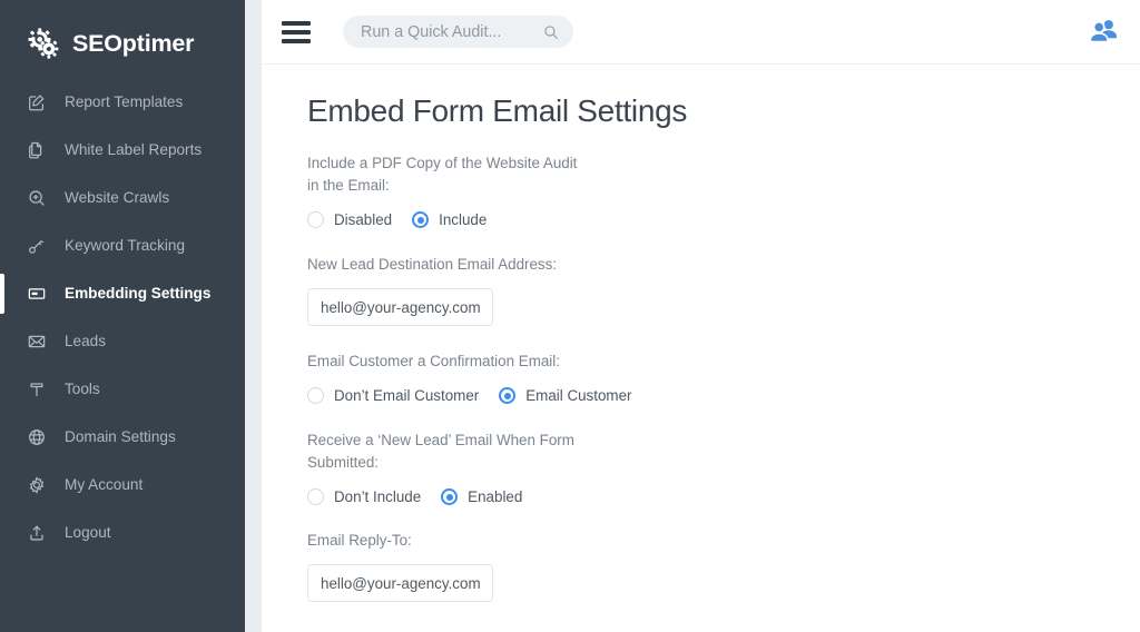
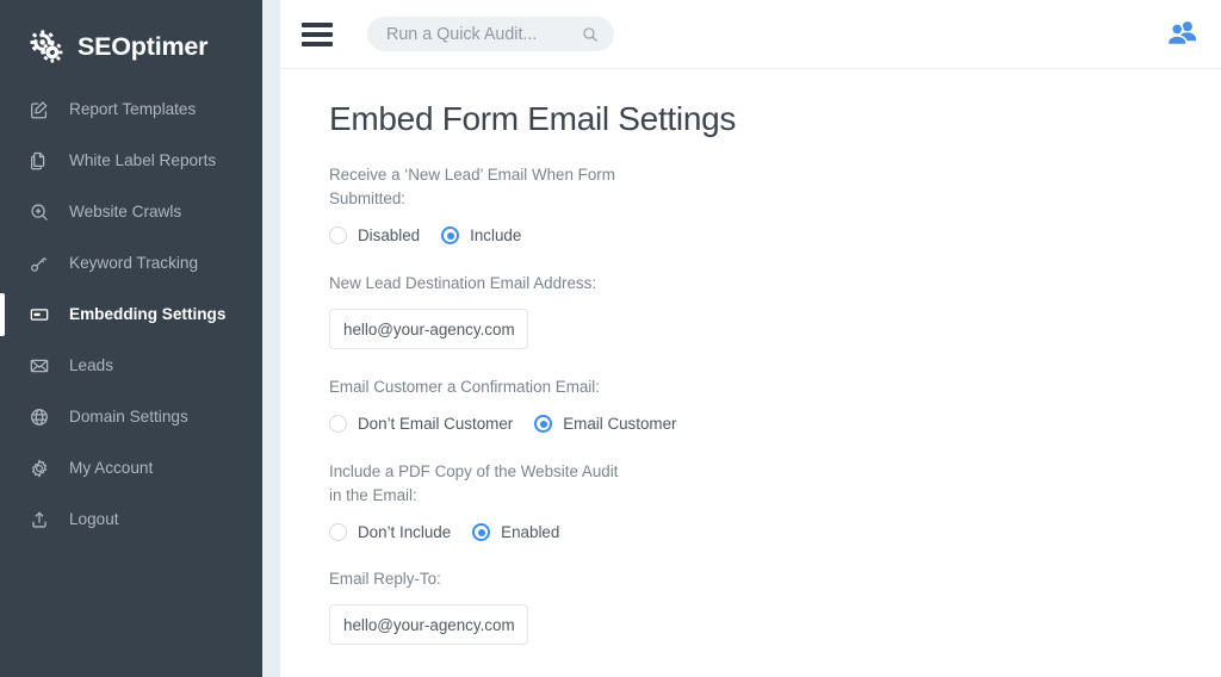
  SEOptimer
  Report Templates
  White Label Reports
  Website Crawls
  Keyword Tracking
  Embedding Settings
  Leads
- Tools
  Domain Settings
  My Account
  Logout
  Run a Quick Audit...
  Embed Form Email Settings
- Include a PDF Copy of the Website Audit in the Email:
+ Receive a ‘New Lead’ Email When Form Submitted:
  Disabled
  Include
  New Lead Destination Email Address:
  hello@your-agency.com
  Email Customer a Confirmation Email:
  Don’t Email Customer
  Email Customer
- Receive a ‘New Lead’ Email When Form Submitted:
+ Include a PDF Copy of the Website Audit in the Email:
  Don’t Include
  Enabled
  Email Reply-To:
  hello@your-agency.com
